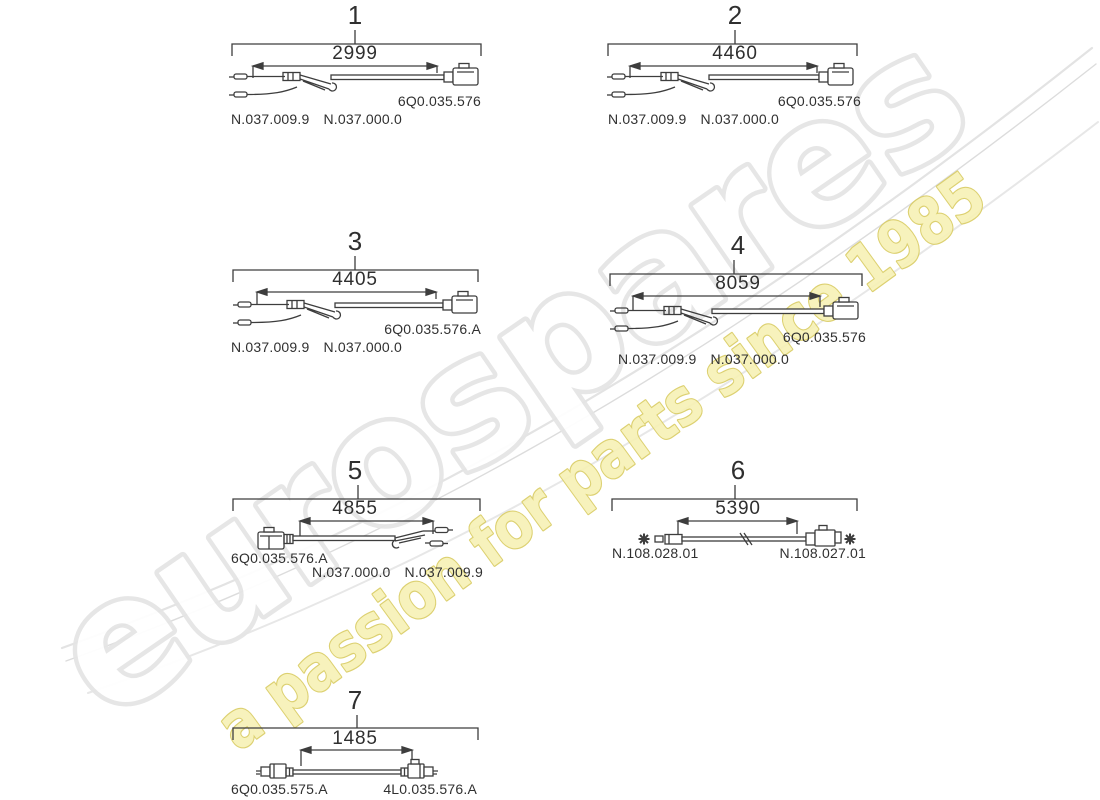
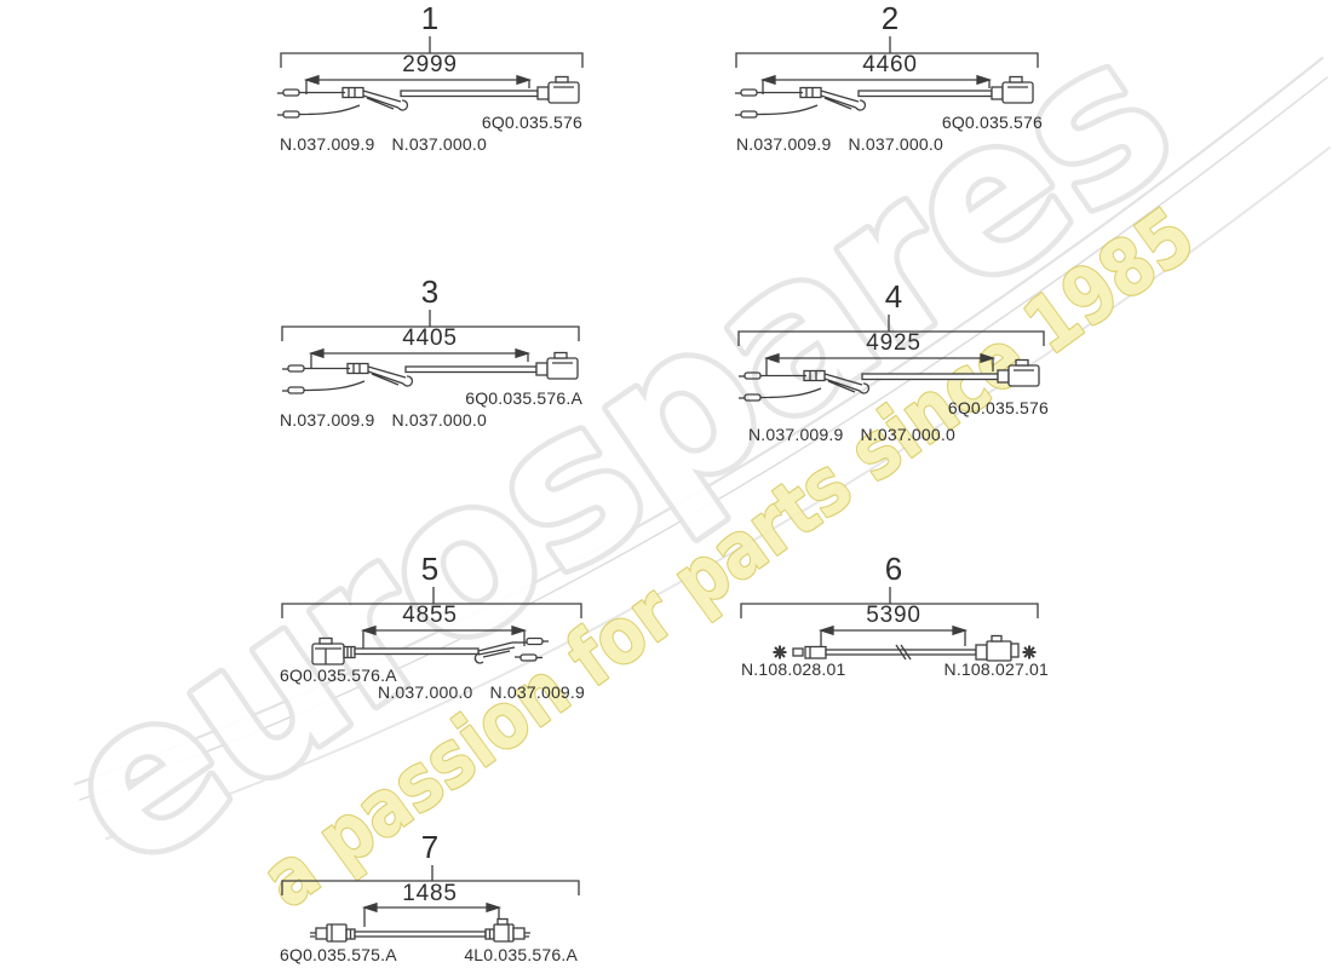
  1
  2999
  6Q0.035.576
  N.037.009.9 N.037.000.0
  2
  4460
  6Q0.035.576
  N.037.009.9 N.037.000.0
  3
  4405
  6Q0.035.576.A
  N.037.009.9 N.037.000.0
  4
- 8059
+ 4925
  6Q0.035.576
  N.037.009.9 N.037.000.0
  5
  4855
  6Q0.035.576.A
  N.037.000.0 N.037.009.9
  6
  5390
  N.108.028.01
  N.108.027.01
  7
  1485
  6Q0.035.575.A
  4L0.035.576.A
